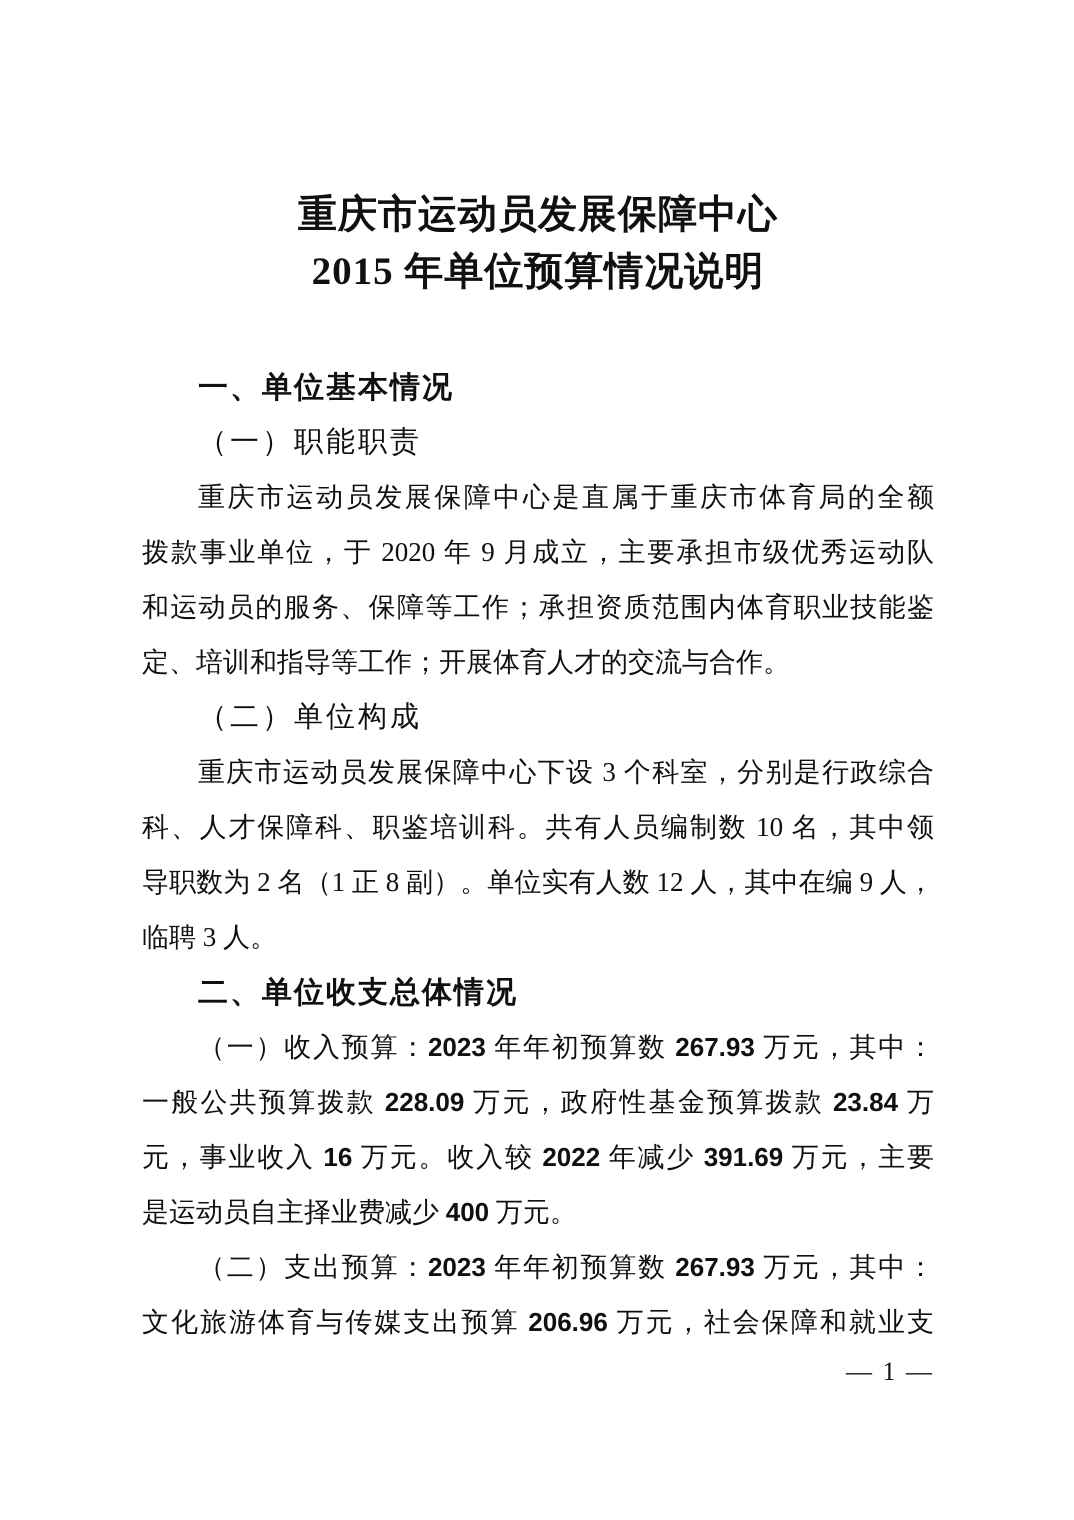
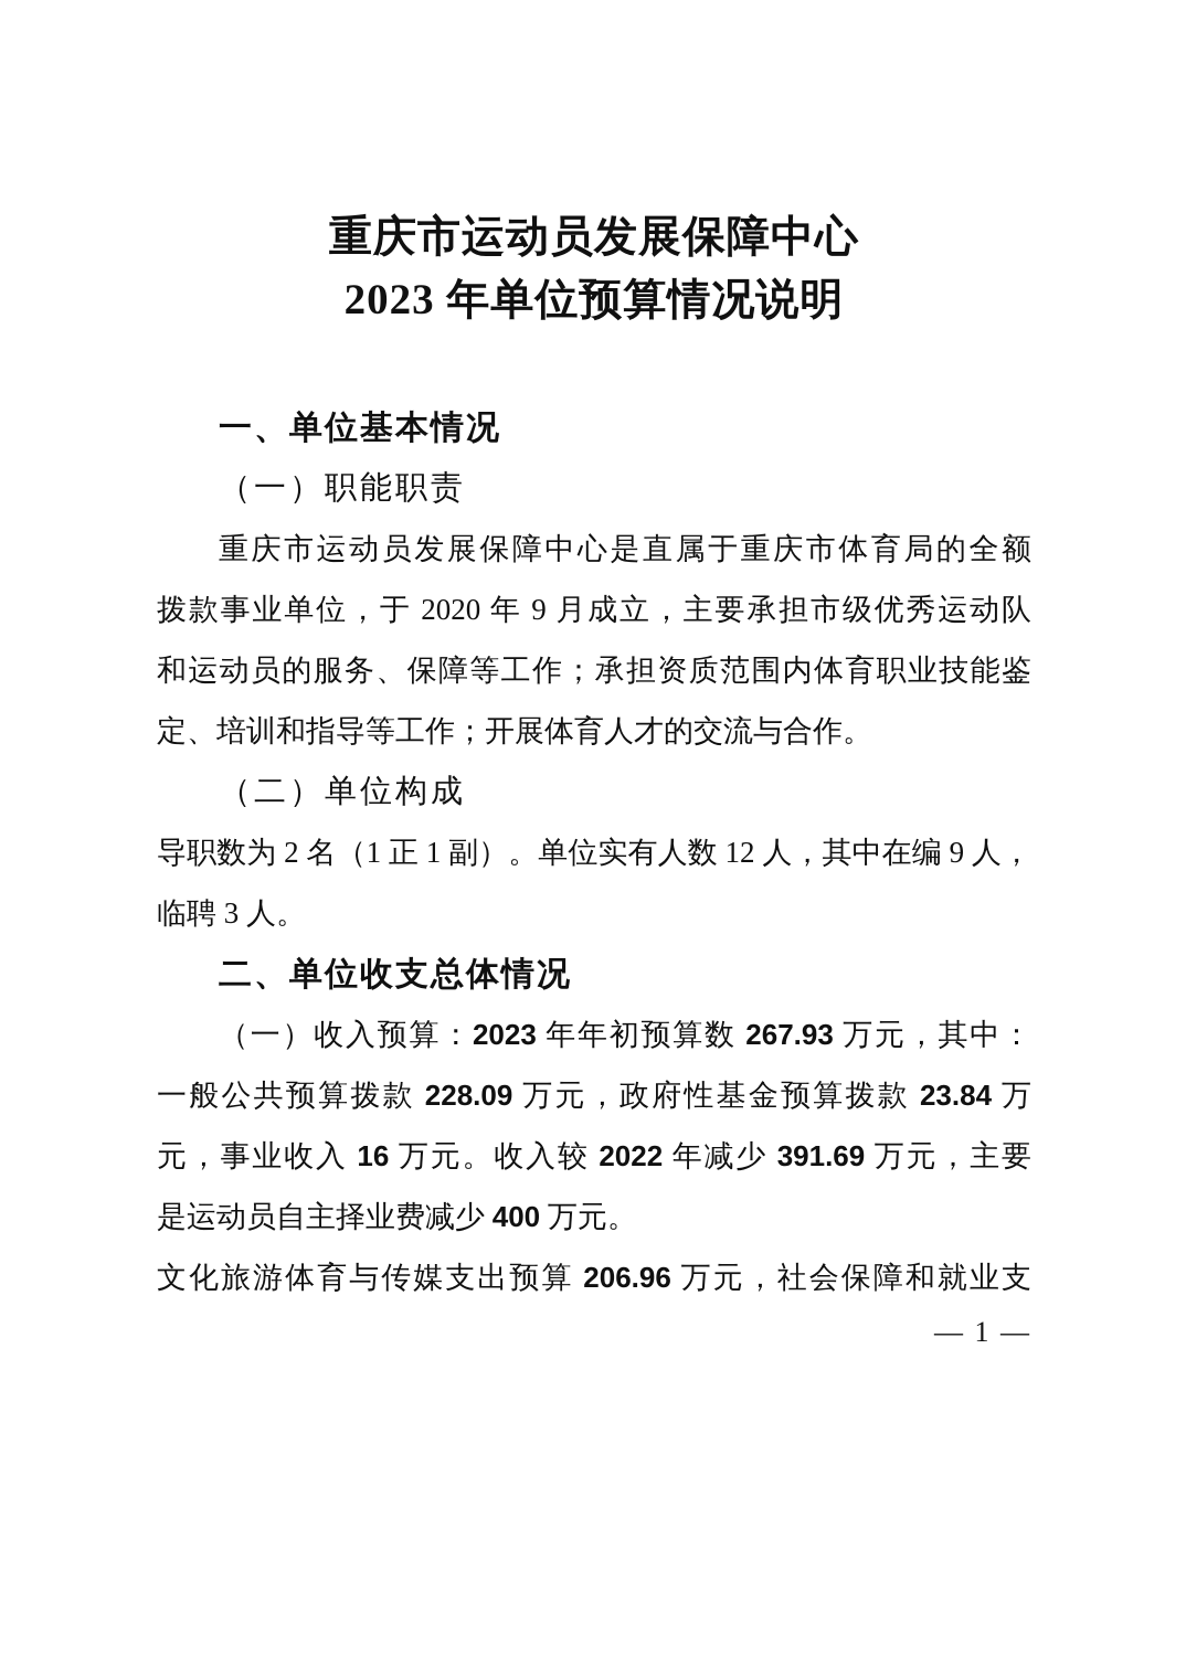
  重庆市运动员发展保障中心
- 2015 年单位预算情况说明
+ 2023 年单位预算情况说明
  一、单位基本情况
  （一）职能职责
  重庆市运动员发展保障中心是直属于重庆市体育局的全额
  拨款事业单位，于 2020 年 9 月成立，主要承担市级优秀运动队
  和运动员的服务、保障等工作；承担资质范围内体育职业技能鉴
  定、培训和指导等工作；开展体育人才的交流与合作。
  （二）单位构成
- 重庆市运动员发展保障中心下设 3 个科室，分别是行政综合
- 科、人才保障科、职鉴培训科。共有人员编制数 10 名，其中领
- 导职数为 2 名（1 正 8 副）。单位实有人数 12 人，其中在编 9 人，
+ 导职数为 2 名（1 正 1 副）。单位实有人数 12 人，其中在编 9 人，
  临聘 3 人。
  二、单位收支总体情况
  （一）收入预算：2023 年年初预算数 267.93 万元，其中：
  一般公共预算拨款 228.09 万元，政府性基金预算拨款 23.84 万
  元，事业收入 16 万元。收入较 2022 年减少 391.69 万元，主要
  是运动员自主择业费减少 400 万元。
- （二）支出预算：2023 年年初预算数 267.93 万元，其中：
  文化旅游体育与传媒支出预算 206.96 万元，社会保障和就业支
  — 1 —
